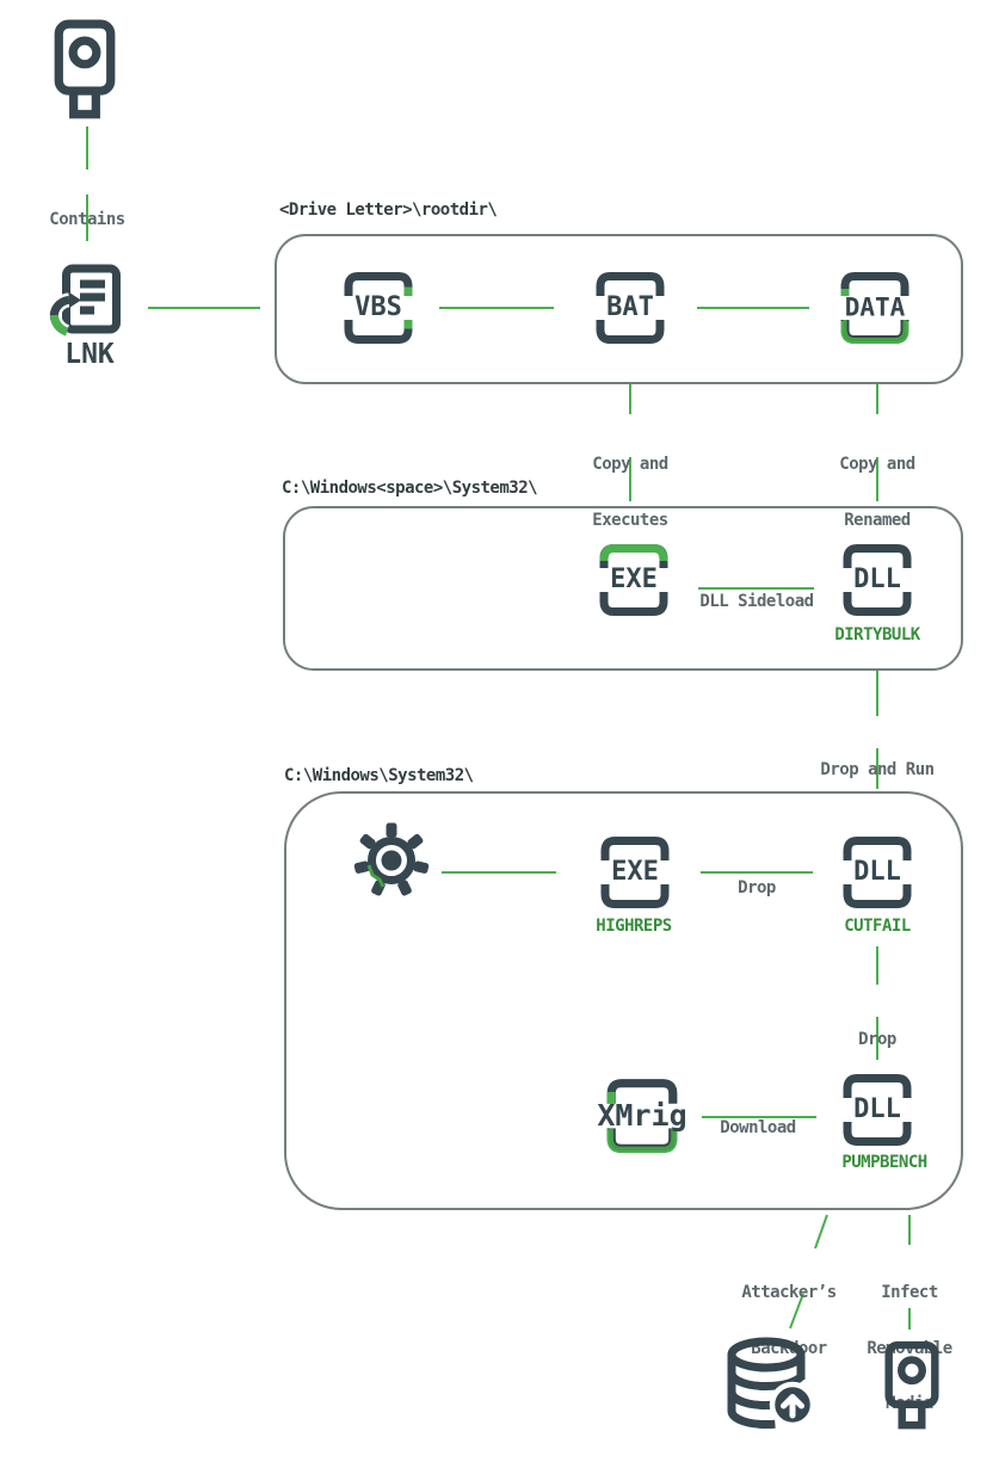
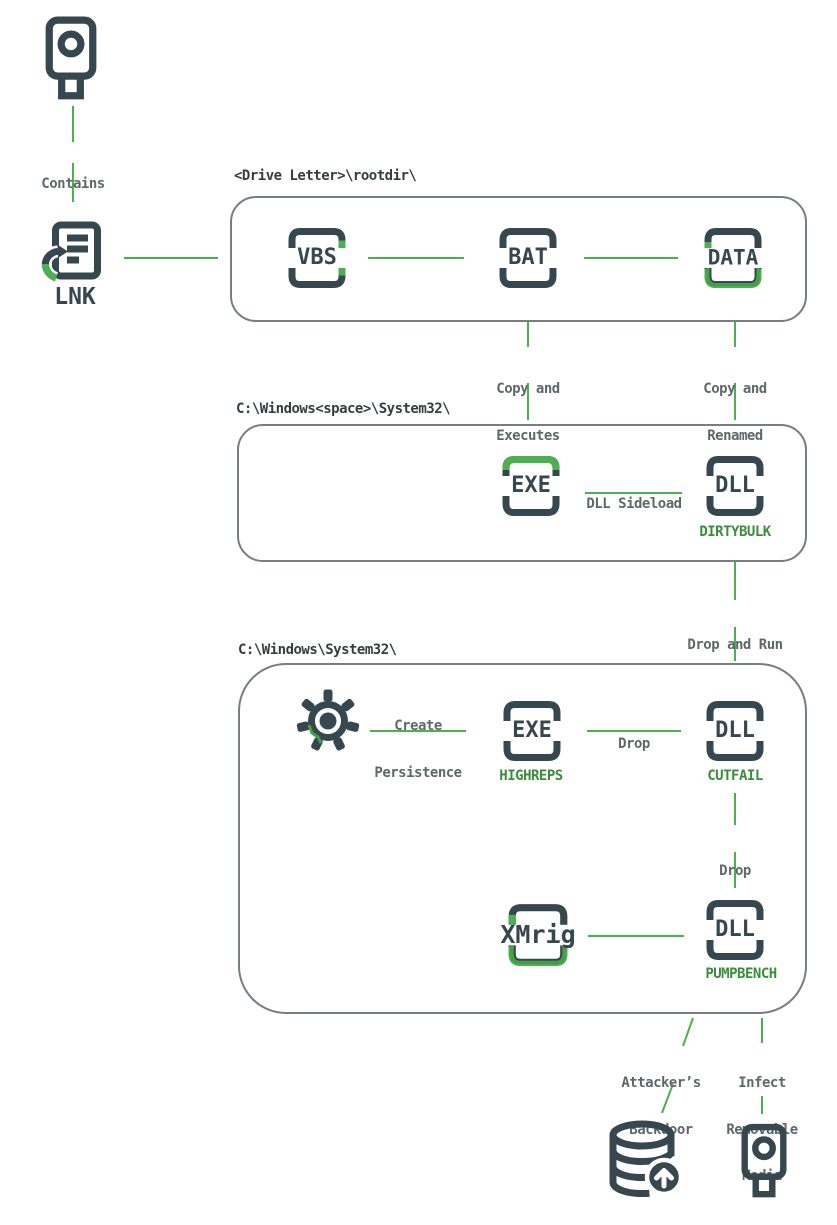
  Contains
  LNK
  <Drive Letter>\rootdir\
  VBS
  BAT
  DATA
  Copy and
  Executes
  Copy and
  Renamed
  C:\Windows<space>\System32\
  EXE
  DLL Sideload
  DLL
  DIRTYBULK
  Drop and Run
  C:\Windows\System32\
+ Create
+ Persistence
  EXE
  HIGHREPS
  Drop
  DLL
  CUTFAIL
  Drop
  XMrig
- Download
  DLL
  PUMPBENCH
  Attacker’s
  Backoor
  Infect
